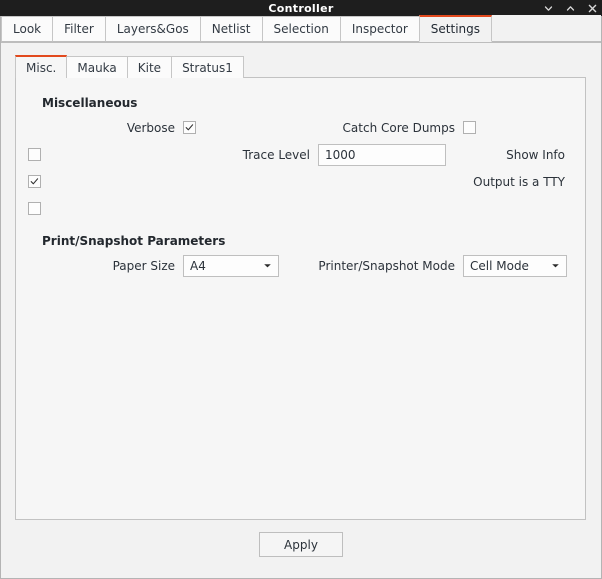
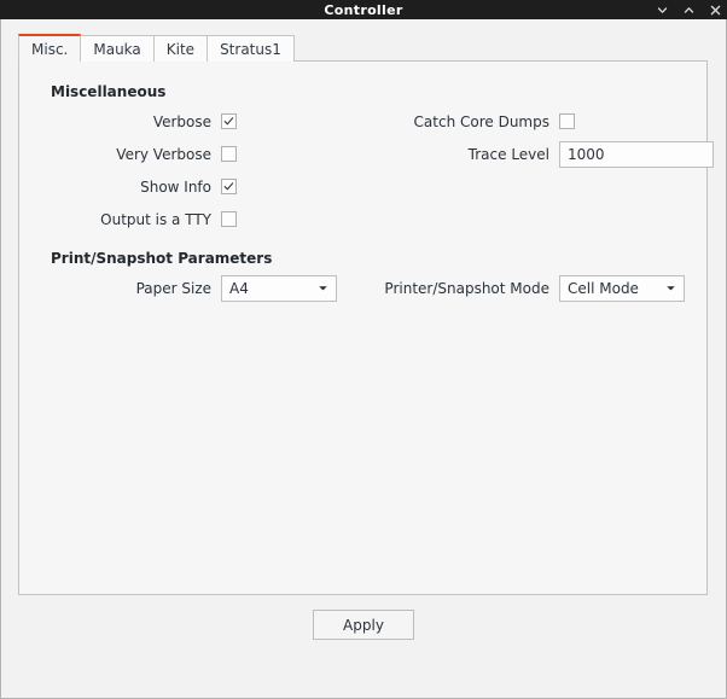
  Controller
- Look
- Filter
- Layers&Gos
- Netlist
- Selection
- Inspector
- Settings
  Misc.
  Mauka
  Kite
  Stratus1
  Miscellaneous
  Verbose
  Catch Core Dumps
+ Very Verbose
  Trace Level
  1000
  Show Info
  Output is a TTY
  Print/Snapshot Parameters
  Paper Size
  A4
  Printer/Snapshot Mode
  Cell Mode
  Apply
